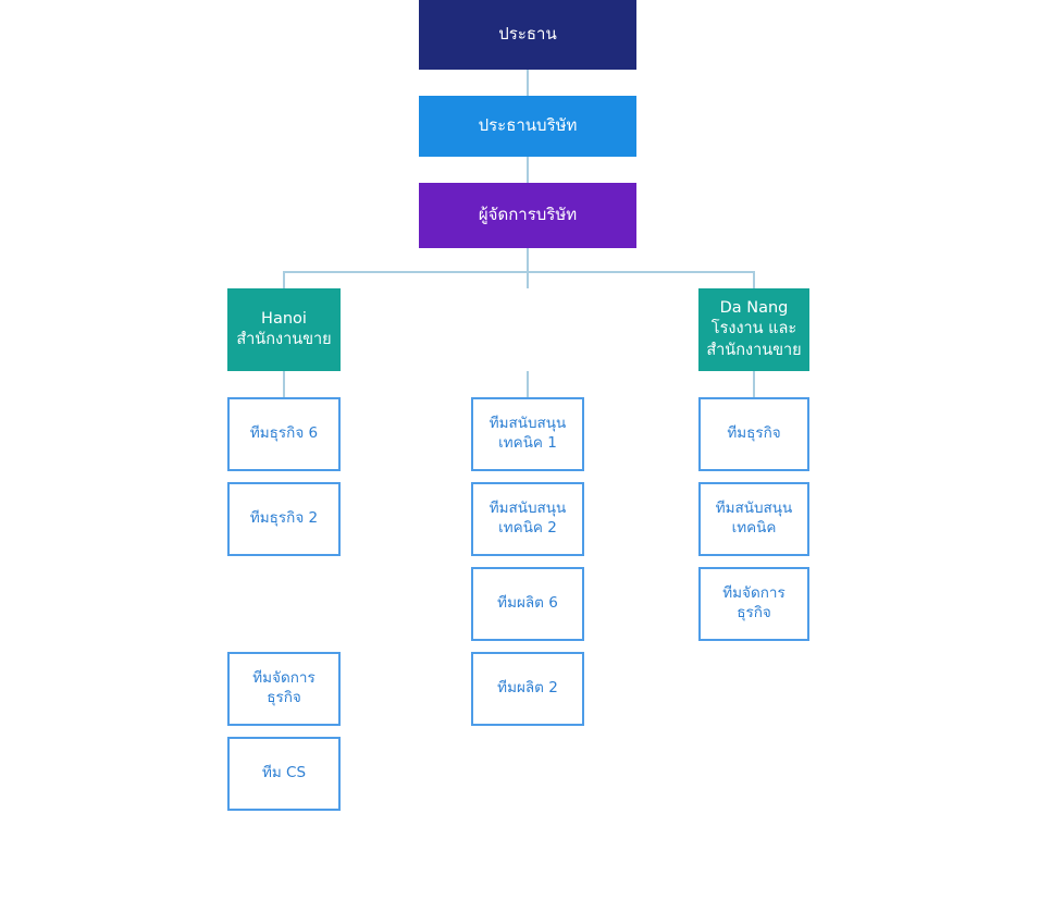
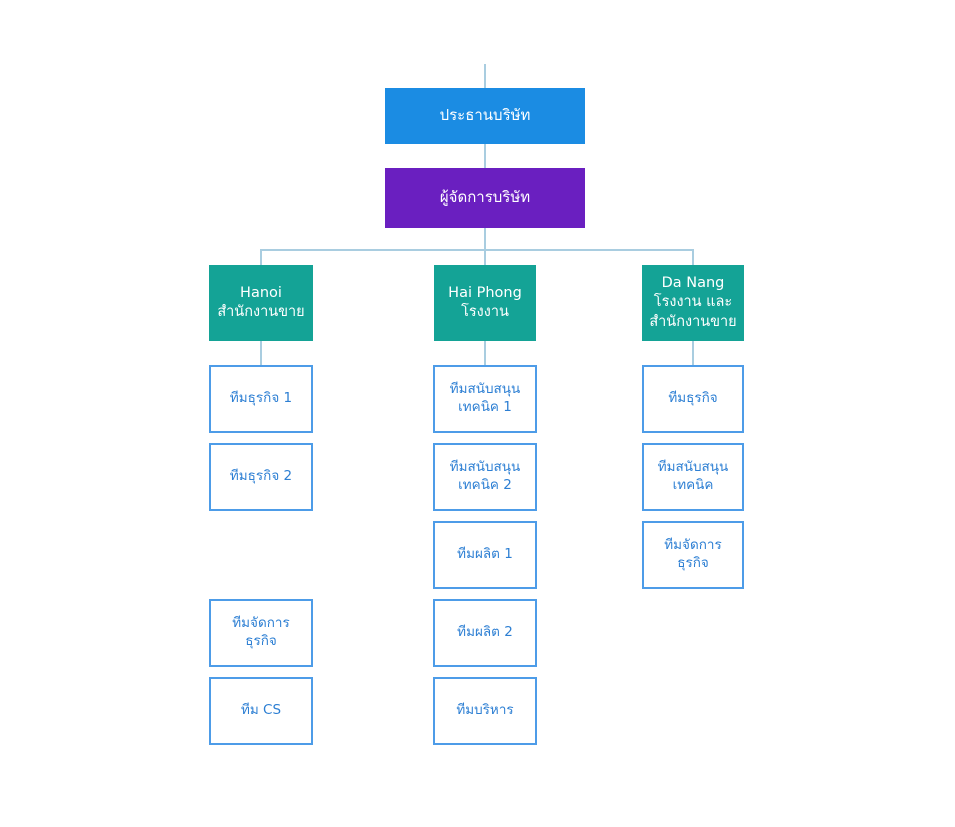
- ประธาน
  ประธานบริษัท
  ผู้จัดการบริษัท
  Hanoi
  สำนักงานขาย
- ทีมธุรกิจ 6
+ ทีมธุรกิจ 1
  ทีมธุรกิจ 2
  ทีมจัดการ
  ธุรกิจ
  ทีม CS
+ Hai Phong
+ โรงงาน
  ทีมสนับสนุน
  เทคนิค 1
  ทีมสนับสนุน
  เทคนิค 2
- ทีมผลิต 6
+ ทีมผลิต 1
  ทีมผลิต 2
+ ทีมบริหาร
  Da Nang
  โรงงาน และ
  สำนักงานขาย
  ทีมธุรกิจ
  ทีมสนับสนุน
  เทคนิค
  ทีมจัดการ
  ธุรกิจ
